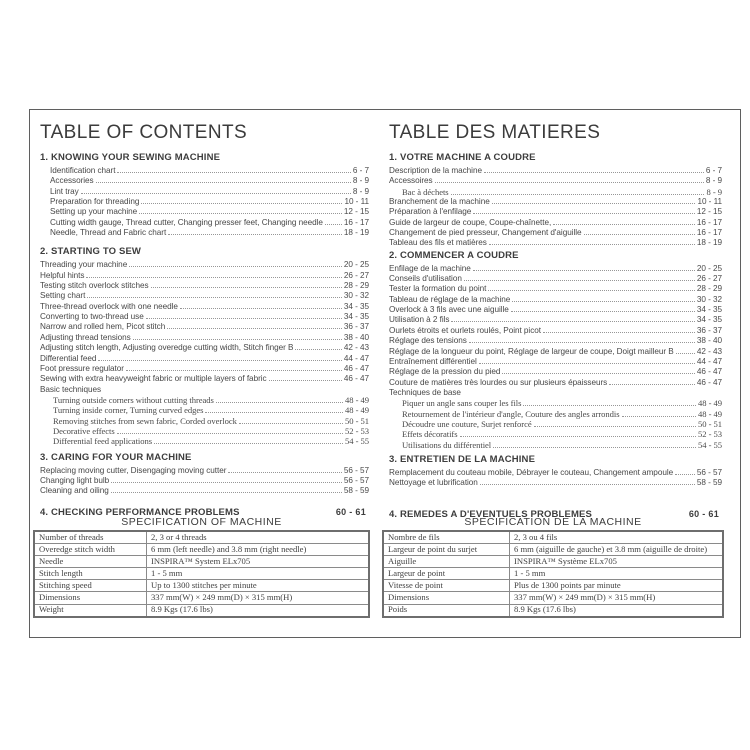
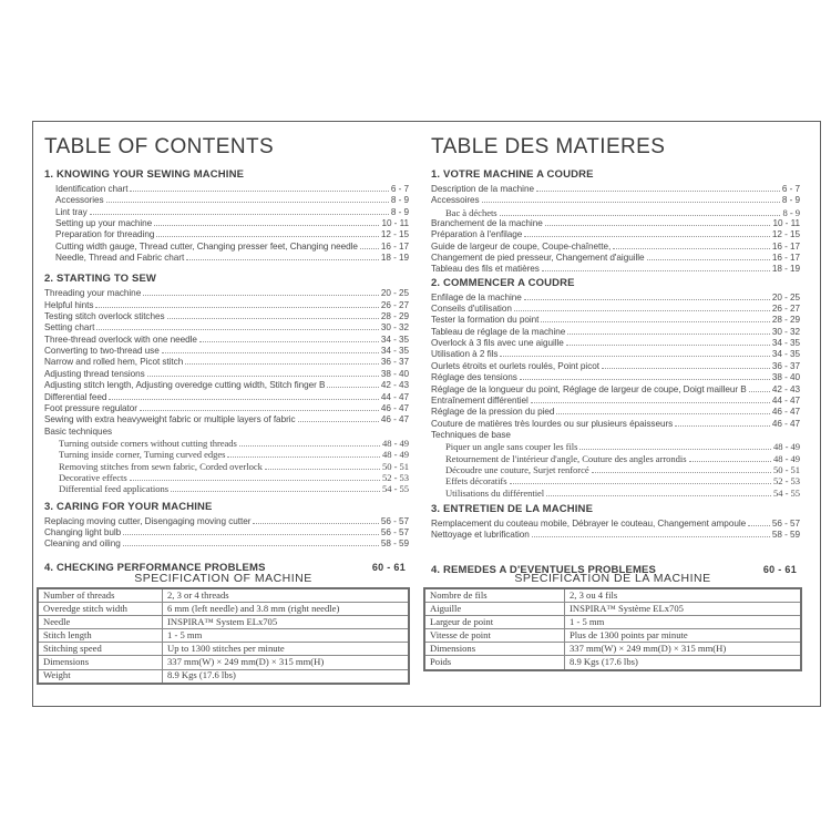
  TABLE OF CONTENTS
  1. KNOWING YOUR SEWING MACHINE
  Identification chart
  6 - 7
  Accessories
  8 - 9
  Lint tray
  8 - 9
- Preparation for threading
+ Setting up your machine
  10 - 11
- Setting up your machine
+ Preparation for threading
  12 - 15
  Cutting width gauge, Thread cutter, Changing presser feet, Changing needle
  16 - 17
  Needle, Thread and Fabric chart
  18 - 19
  2. STARTING TO SEW
  Threading your machine
  20 - 25
  Helpful hints
  26 - 27
  Testing stitch overlock stitches
  28 - 29
  Setting chart
  30 - 32
  Three-thread overlock with one needle
  34 - 35
  Converting to two-thread use
  34 - 35
  Narrow and rolled hem, Picot stitch
  36 - 37
  Adjusting thread tensions
  38 - 40
  Adjusting stitch length, Adjusting overedge cutting width, Stitch finger B
  42 - 43
  Differential feed
  44 - 47
  Foot pressure regulator
  46 - 47
  Sewing with extra heavyweight fabric or multiple layers of fabric
  46 - 47
  Basic techniques
  Turning outside corners without cutting threads
  48 - 49
  Turning inside corner, Turning curved edges
  48 - 49
  Removing stitches from sewn fabric, Corded overlock
  50 - 51
  Decorative effects
  52 - 53
  Differential feed applications
  54 - 55
  3. CARING FOR YOUR MACHINE
  Replacing moving cutter, Disengaging moving cutter
  56 - 57
  Changing light bulb
  56 - 57
  Cleaning and oiling
  58 - 59
  4. CHECKING PERFORMANCE PROBLEMS
  60 - 61
  TABLE DES MATIERES
  1. VOTRE MACHINE A COUDRE
  Description de la machine
  6 - 7
  Accessoires
  8 - 9
  Bac à déchets
  8 - 9
  Branchement de la machine
  10 - 11
  Préparation à l'enfilage
  12 - 15
  Guide de largeur de coupe, Coupe-chaînette,
  16 - 17
  Changement de pied presseur, Changement d'aiguille
  16 - 17
  Tableau des fils et matières
  18 - 19
  2. COMMENCER A COUDRE
  Enfilage de la machine
  20 - 25
  Conseils d'utilisation
  26 - 27
  Tester la formation du point
  28 - 29
  Tableau de réglage de la machine
  30 - 32
  Overlock à 3 fils avec une aiguille
  34 - 35
  Utilisation à 2 fils
  34 - 35
  Ourlets étroits et ourlets roulés, Point picot
  36 - 37
  Réglage des tensions
  38 - 40
  Réglage de la longueur du point, Réglage de largeur de coupe, Doigt mailleur B
  42 - 43
  Entraînement différentiel
  44 - 47
  Réglage de la pression du pied
  46 - 47
  Couture de matières très lourdes ou sur plusieurs épaisseurs
  46 - 47
  Techniques de base
  Piquer un angle sans couper les fils
  48 - 49
  Retournement de l'intérieur d'angle, Couture des angles arrondis
  48 - 49
  Découdre une couture, Surjet renforcé
  50 - 51
  Effets décoratifs
  52 - 53
  Utilisations du différentiel
  54 - 55
  3. ENTRETIEN DE LA MACHINE
  Remplacement du couteau mobile, Débrayer le couteau, Changement ampoule
  56 - 57
  Nettoyage et lubrification
  58 - 59
  4. REMEDES A D'EVENTUELS PROBLEMES
  60 - 61
  SPECIFICATION OF MACHINE
  Number of threads	2, 3 or 4 threads
  Overedge stitch width	6 mm (left needle) and 3.8 mm (right needle)
  Needle	INSPIRA™ System ELx705
  Stitch length	1 - 5 mm
  Stitching speed	Up to 1300 stitches per minute
  Dimensions	337 mm(W) × 249 mm(D) × 315 mm(H)
  Weight	8.9 Kgs (17.6 lbs)
  SPECIFICATION DE LA MACHINE
  Nombre de fils	2, 3 ou 4 fils
- Largeur de point du surjet	6 mm (aiguille de gauche) et 3.8 mm (aiguille de droite)
  Aiguille	INSPIRA™ Système ELx705
  Largeur de point	1 - 5 mm
  Vitesse de point	Plus de 1300 points par minute
  Dimensions	337 mm(W) × 249 mm(D) × 315 mm(H)
  Poids	8.9 Kgs (17.6 lbs)
